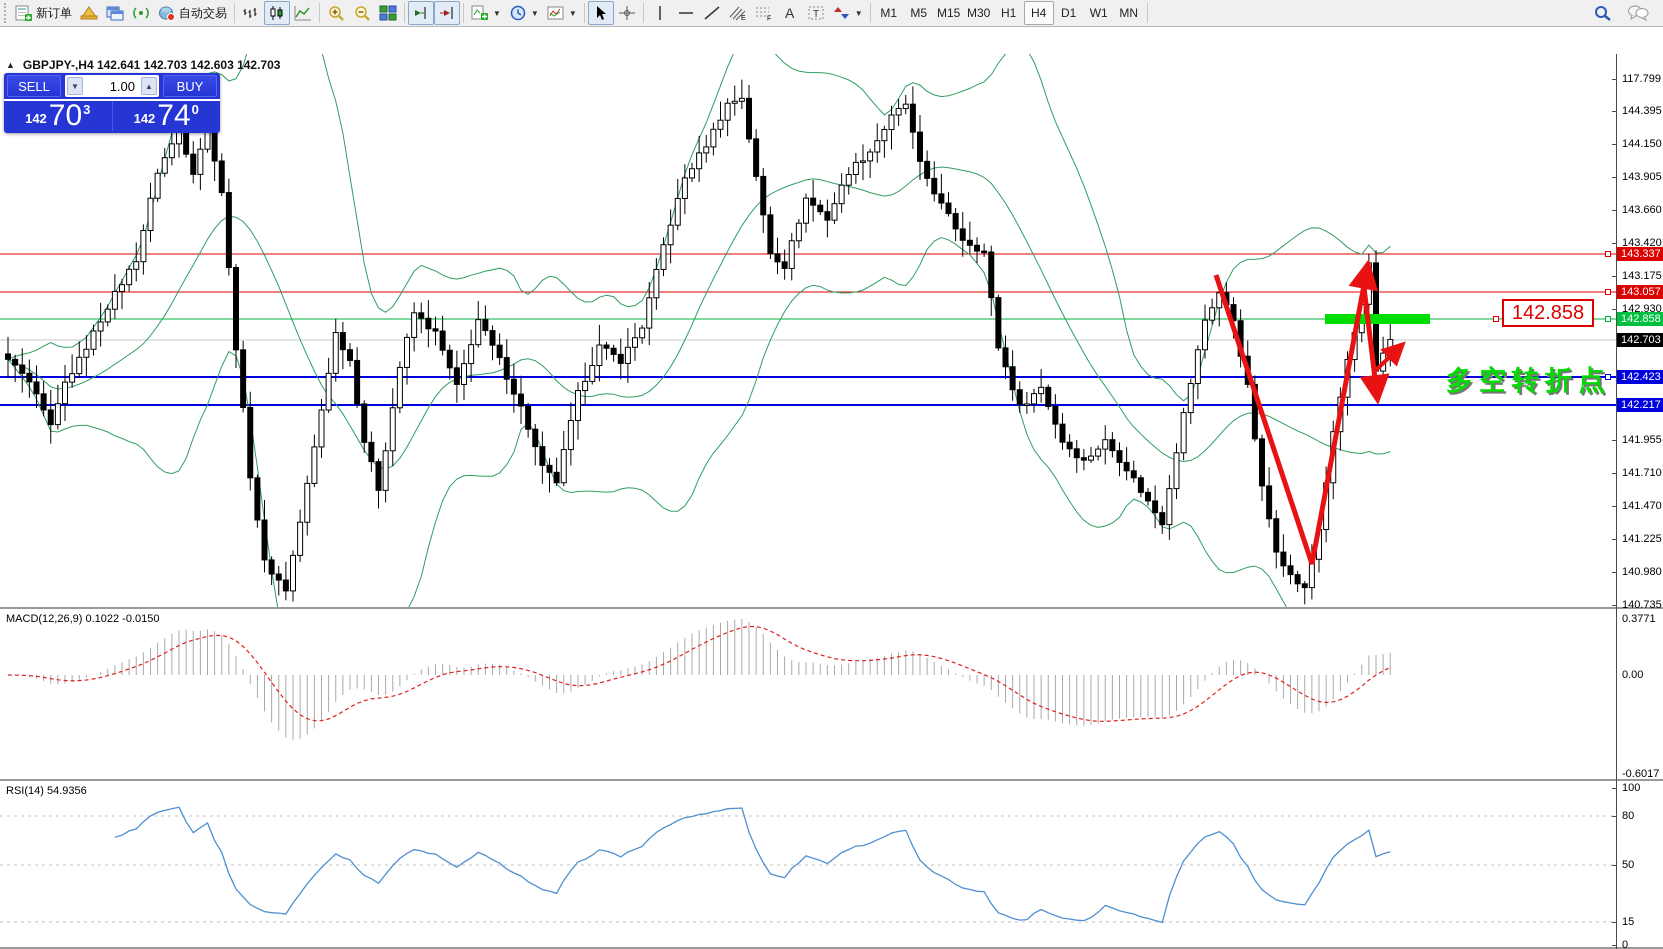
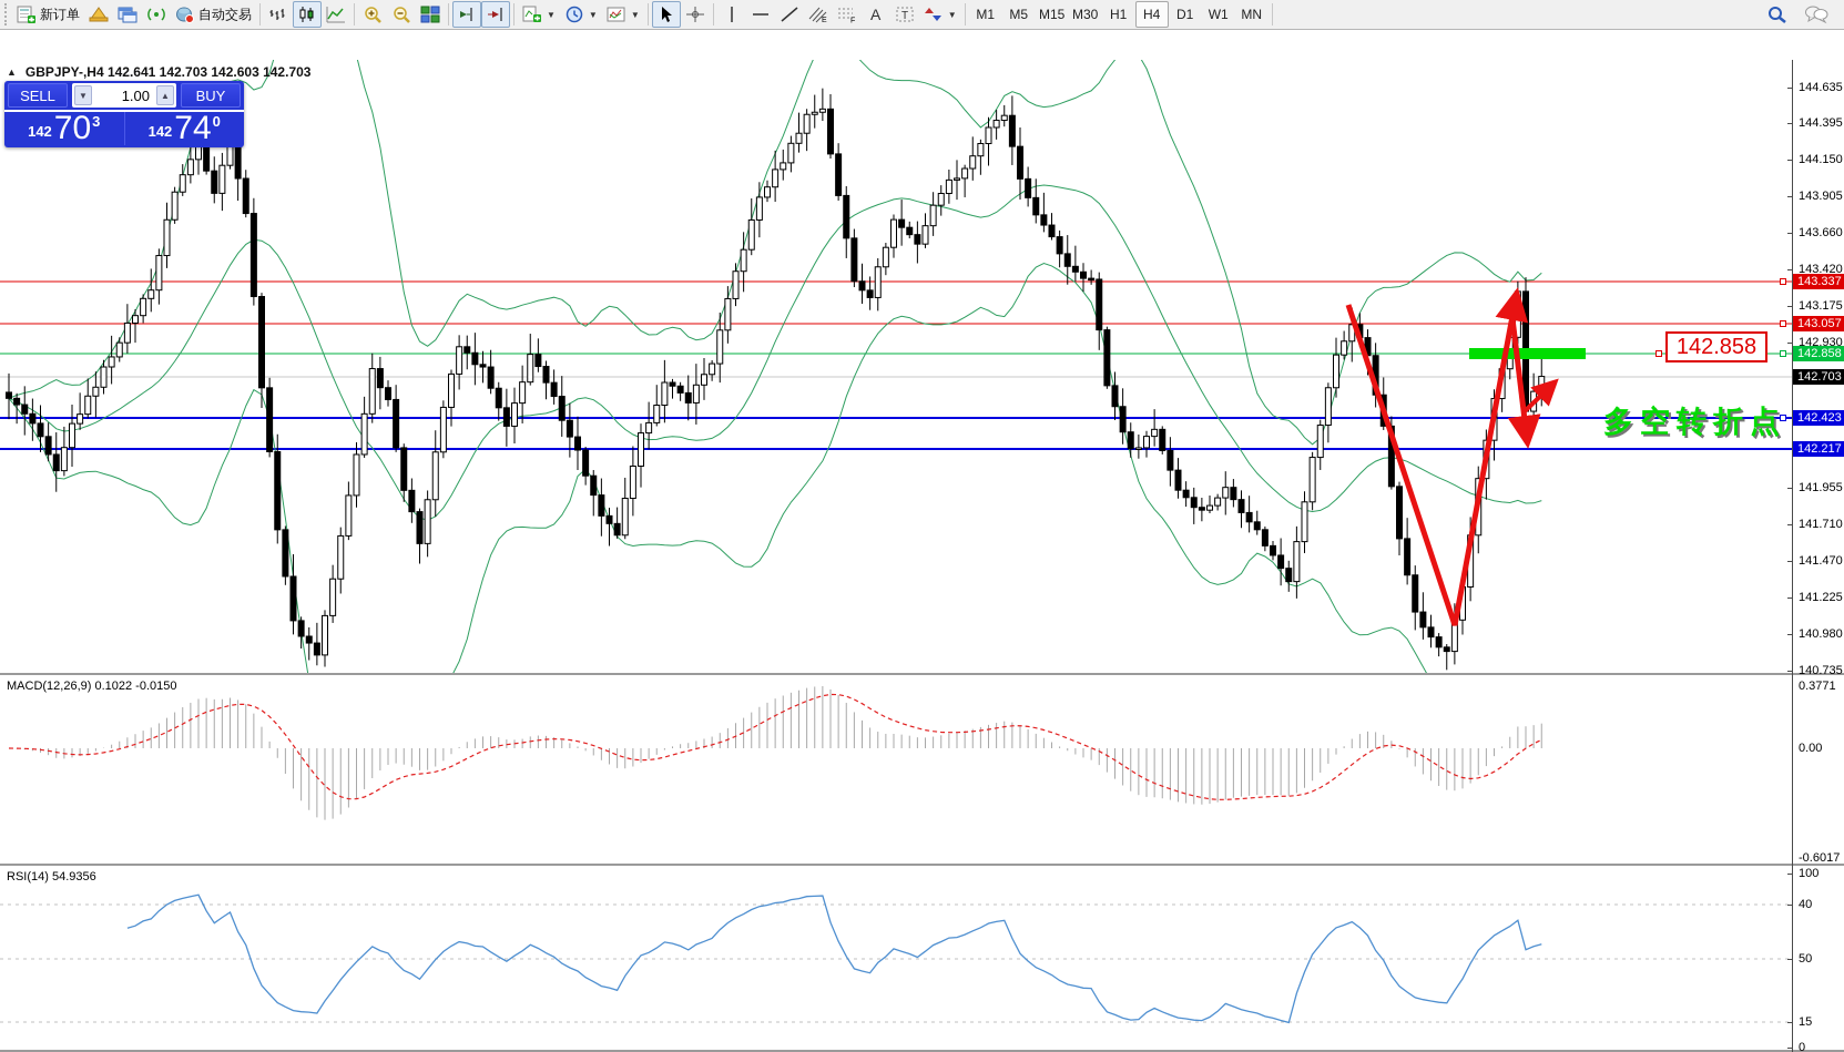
  新订单
  自动交易
  ▼
  ▼
  ▼
  A
  T
  ▼
  M1
  M5
  M15
  M30
  H1
  H4
  D1
  W1
  MN
  ▲
  GBPJPY-,H4 142.641 142.703 142.603 142.703
  SELL
  ▼
  1.00
  ▲
  BUY
  142
  70
  3
  142
  74
  0
  142.858
  多空转折点
  MACD(12,26,9) 0.1022 -0.0150
  RSI(14) 54.9356
- 117.799
+ 144.635
  144.395
  144.150
  143.905
  143.660
  143.420
  143.175
  142.930
  141.955
  141.710
  141.470
  141.225
  140.980
  140.735
  0.3771
  0.00
  -0.6017
  100
- 80
+ 40
  50
  15
  0
  143.337
  143.057
  142.858
  142.703
  142.423
  142.217
